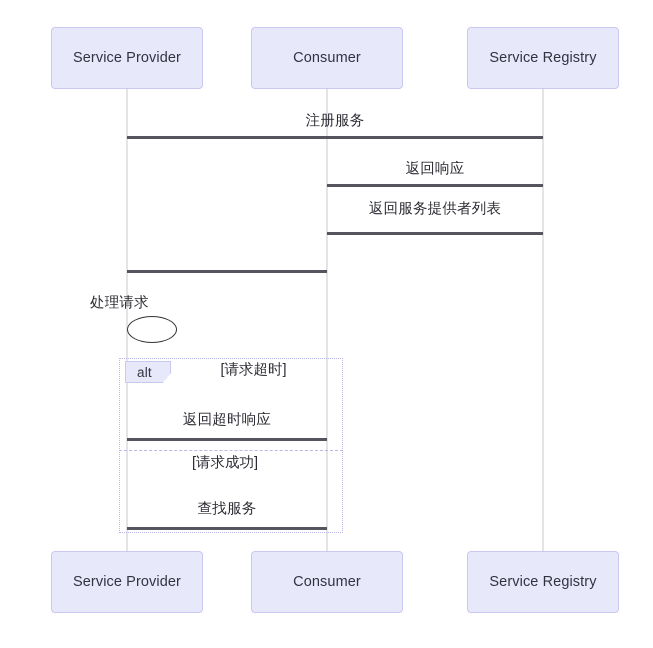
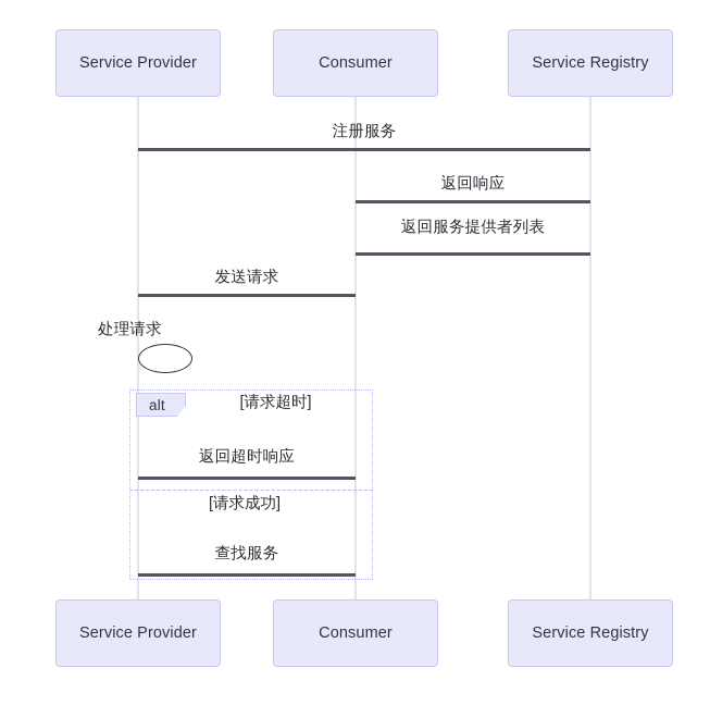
  Service Provider
  Consumer
  Service Registry
  注册服务
  返回响应
  返回服务提供者列表
+ 发送请求
  处理请求
  alt
  [请求超时]
  返回超时响应
  [请求成功]
  查找服务
  Service Provider
  Consumer
  Service Registry
